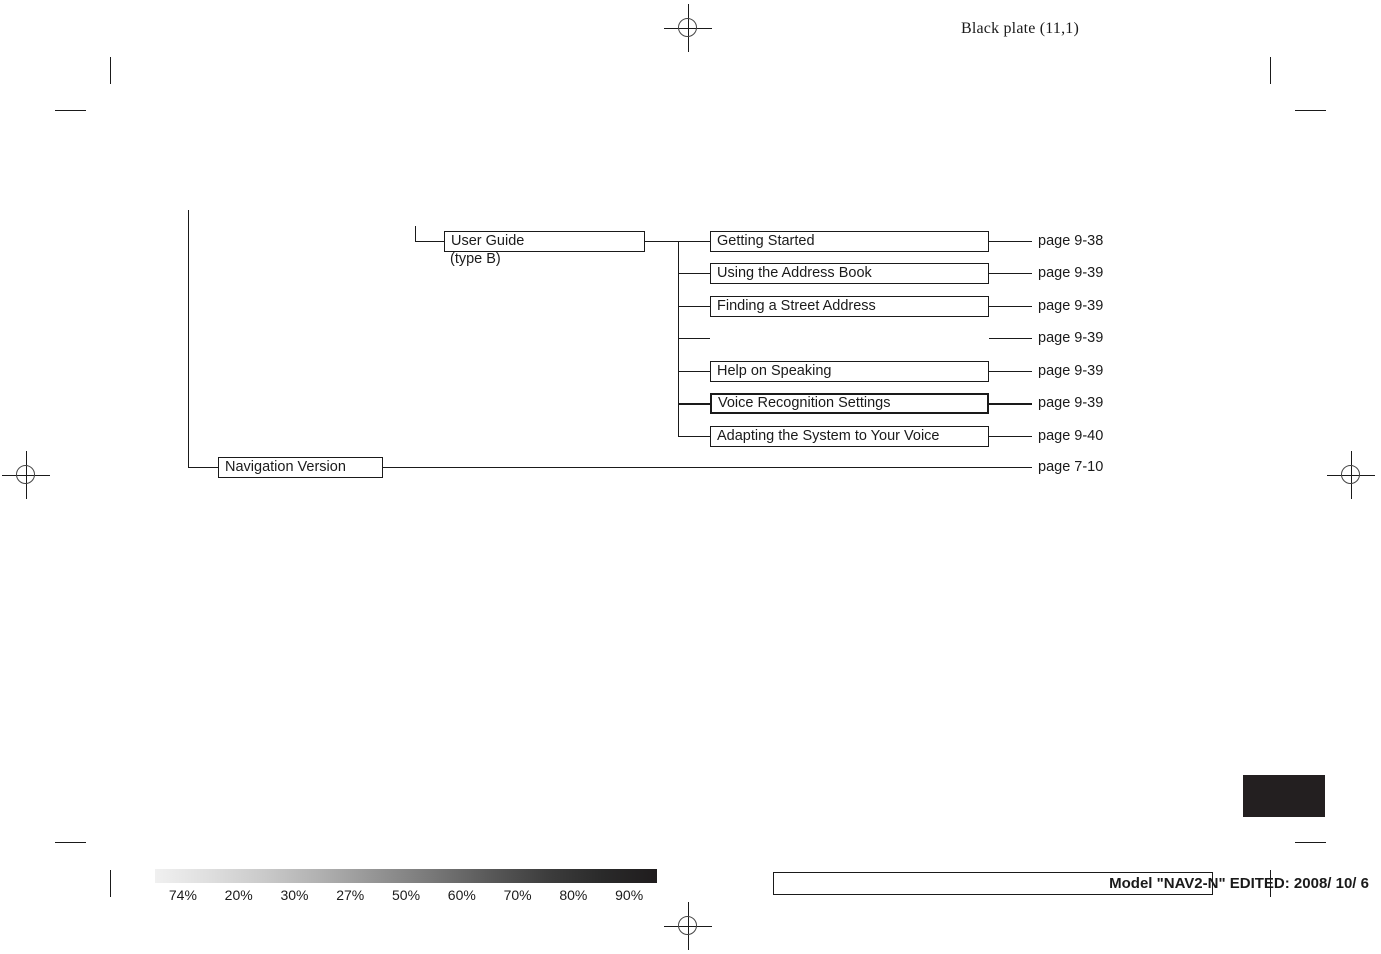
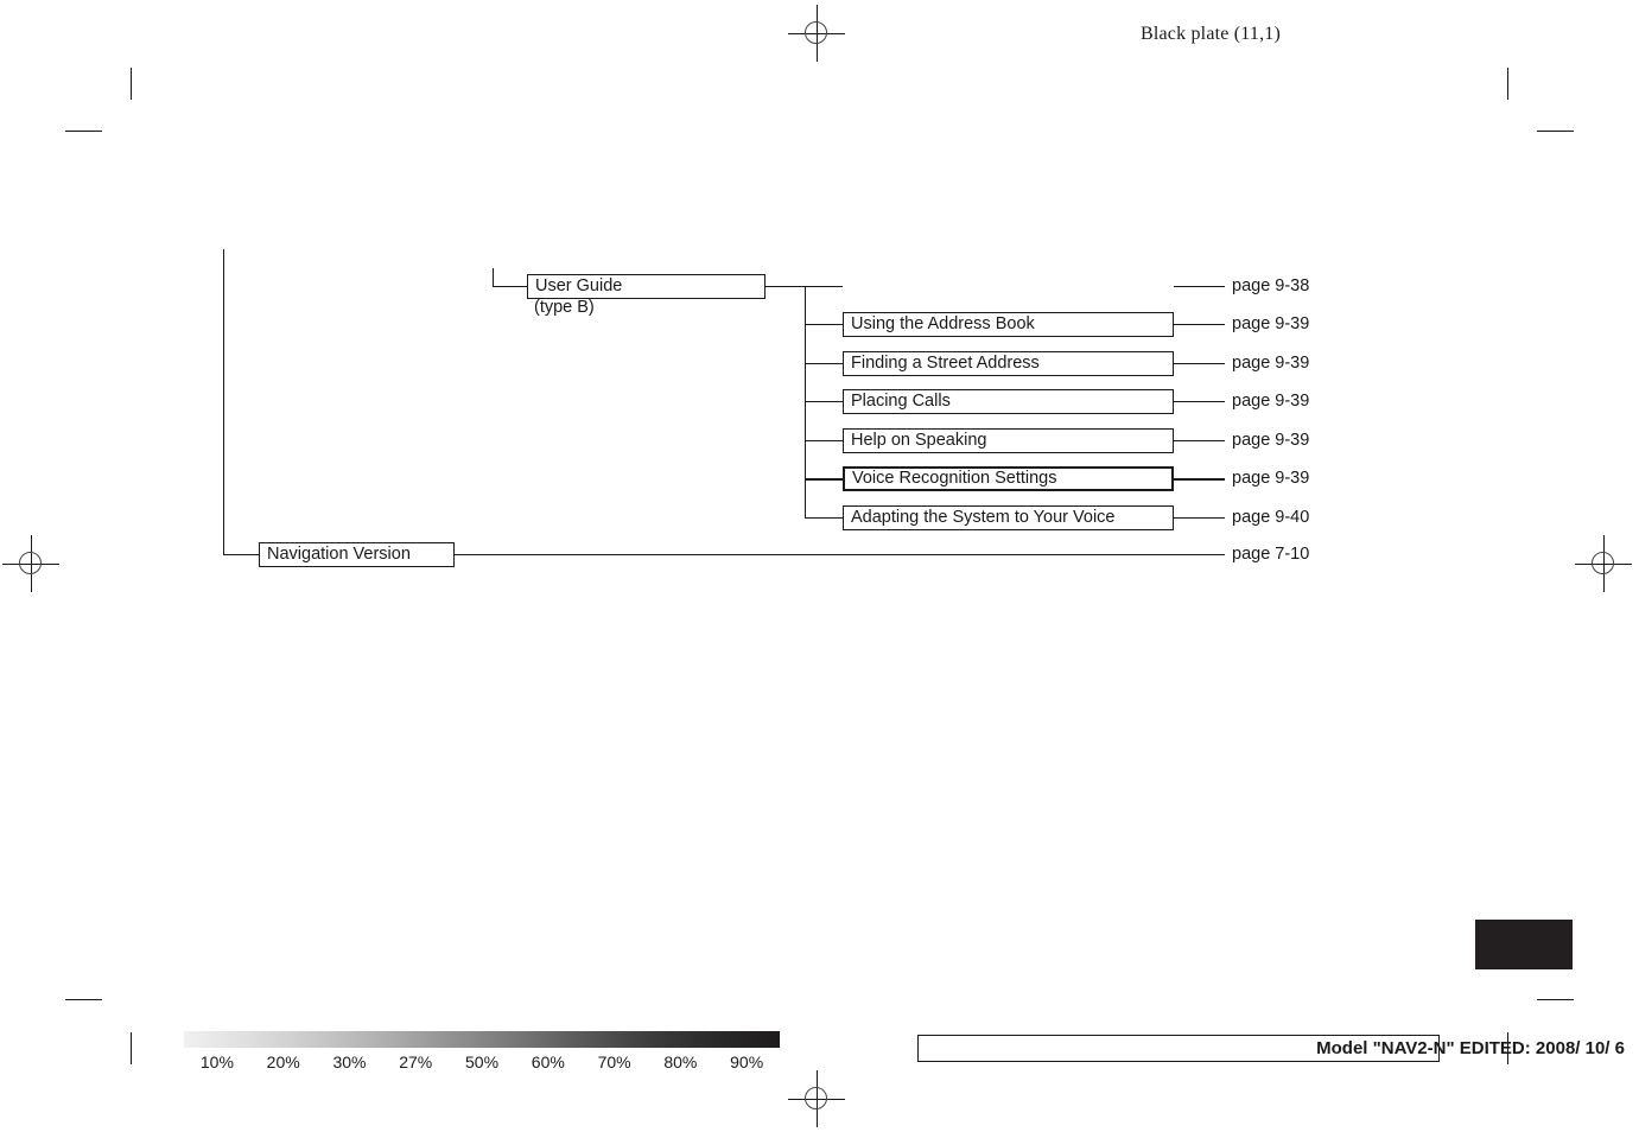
  Black plate (11,1)
  User Guide
  (type B)
- Getting Started
  page 9-38
  Using the Address Book
  page 9-39
  Finding a Street Address
  page 9-39
+ Placing Calls
  page 9-39
  Help on Speaking
  page 9-39
  Voice Recognition Settings
  page 9-39
  Adapting the System to Your Voice
  page 9-40
  Navigation Version
  page 7-10
- 74%
+ 10%
  20%
  30%
  27%
  50%
  60%
  70%
  80%
  90%
  Model "NAV2-N" EDITED: 2008/ 10/ 6
